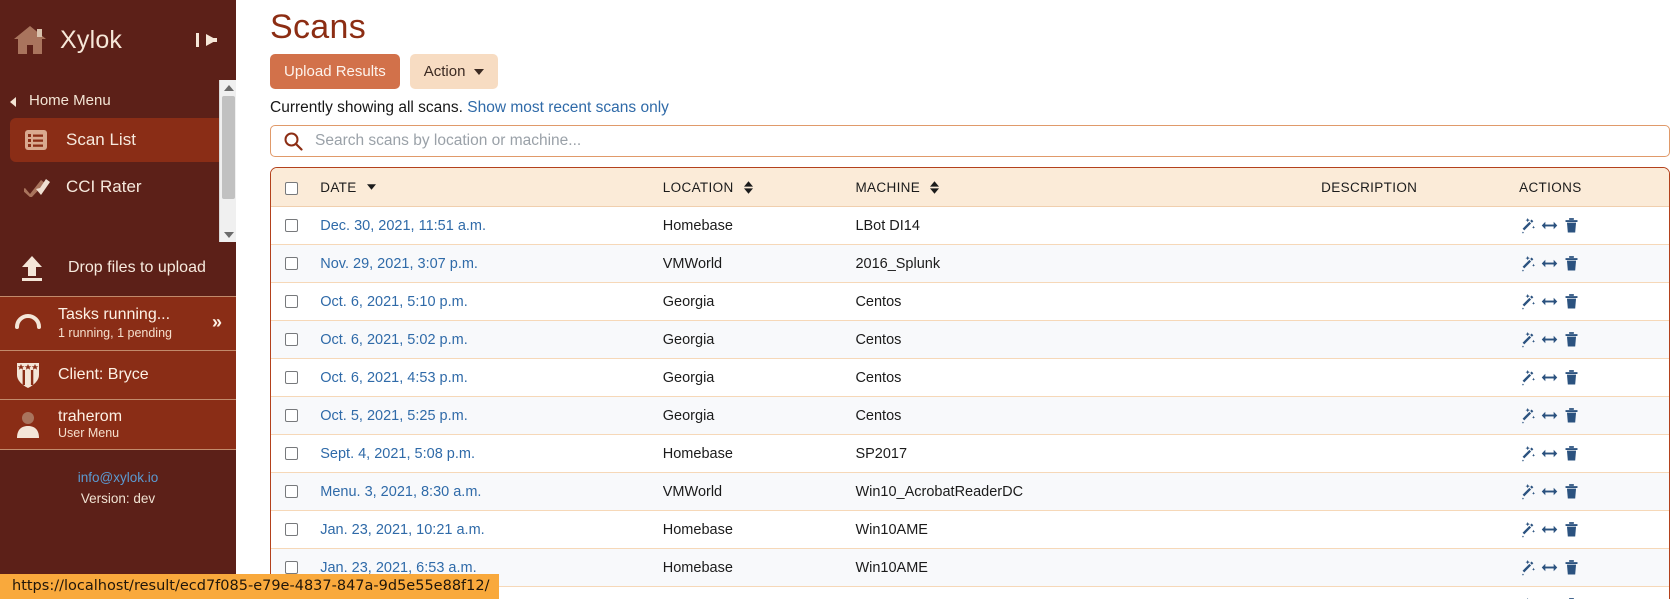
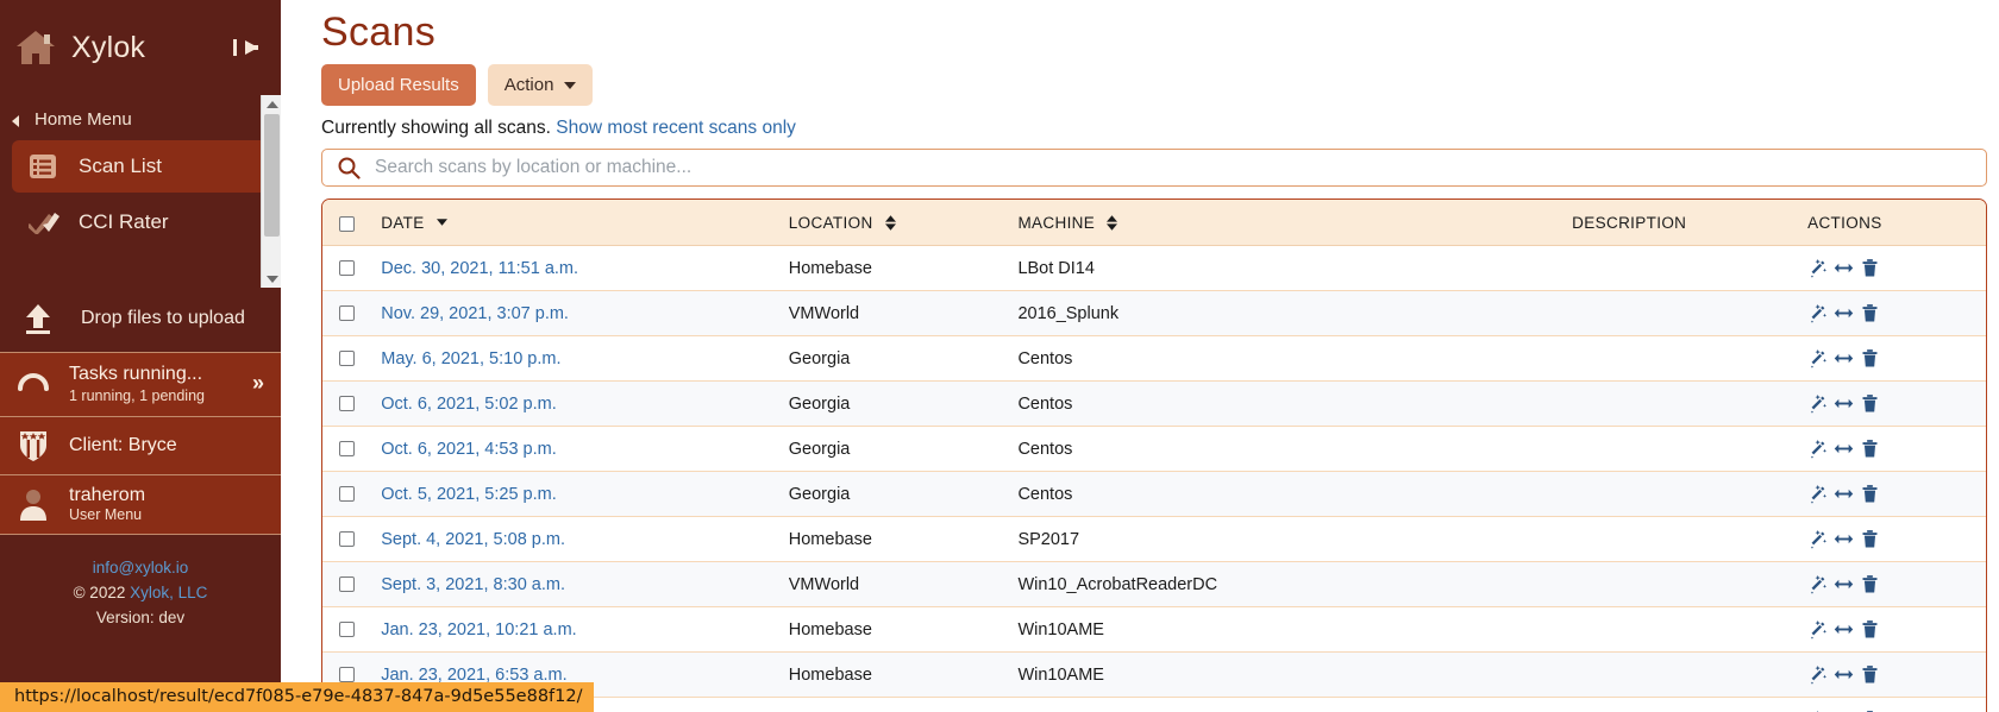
  Xylok
  Home Menu
  Scan List
  CCI Rater
  Drop files to upload
  Tasks running...
  1 running, 1 pending
  »
  Client: Bryce
  traherom
  User Menu
  info@xylok.io
+ © 2022 Xylok, LLC
  Version: dev
  Scans
  Upload Results
  Action
  Currently showing all scans. Show most recent scans only
  Search scans by location or machine...
  	DATE	LOCATION	MACHINE	DESCRIPTION	ACTIONS
  	Dec. 30, 2021, 11:51 a.m.	Homebase	LBot DI14
  	Nov. 29, 2021, 3:07 p.m.	VMWorld	2016_Splunk
- 	Oct. 6, 2021, 5:10 p.m.	Georgia	Centos
+ 	May. 6, 2021, 5:10 p.m.	Georgia	Centos
  	Oct. 6, 2021, 5:02 p.m.	Georgia	Centos
  	Oct. 6, 2021, 4:53 p.m.	Georgia	Centos
  	Oct. 5, 2021, 5:25 p.m.	Georgia	Centos
  	Sept. 4, 2021, 5:08 p.m.	Homebase	SP2017
- 	Menu. 3, 2021, 8:30 a.m.	VMWorld	Win10_AcrobatReaderDC
+ 	Sept. 3, 2021, 8:30 a.m.	VMWorld	Win10_AcrobatReaderDC
  	Jan. 23, 2021, 10:21 a.m.	Homebase	Win10AME
  	Jan. 23, 2021, 6:53 a.m.	Homebase	Win10AME
  https://localhost/result/ecd7f085-e79e-4837-847a-9d5e55e88f12/
